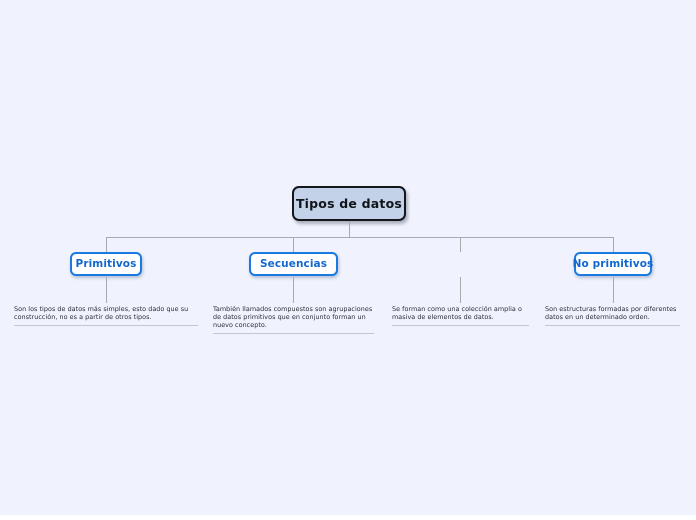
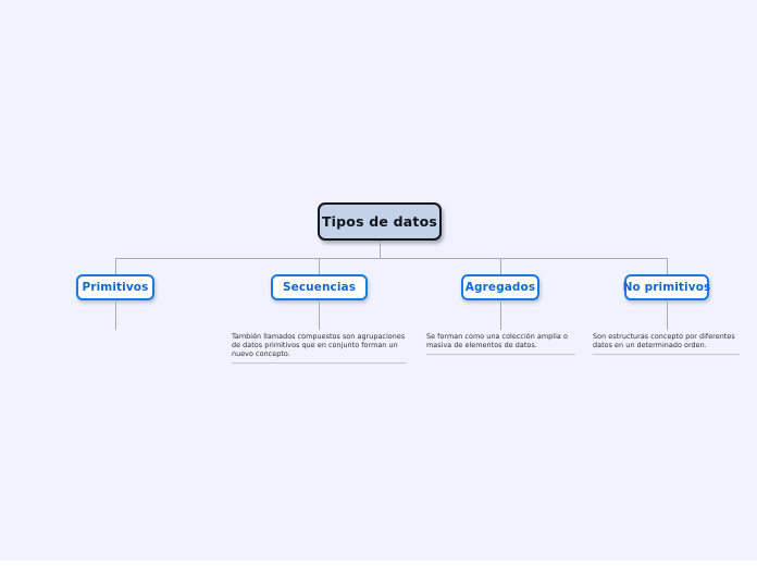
  Tipos de datos
  Primitivos
  Secuencias
+ Agregados
  No primitivos
- Son los tipos de datos más simples, esto dado que su construcción, no es a partir de otros tipos.
  También llamados compuestos son agrupaciones de datos primitivos que en conjunto forman un nuevo concepto.
  Se forman como una colección amplia o masiva de elementos de datos.
- Son estructuras formadas por diferentes datos en un determinado orden.
+ Son estructuras concepto por diferentes datos en un determinado orden.
